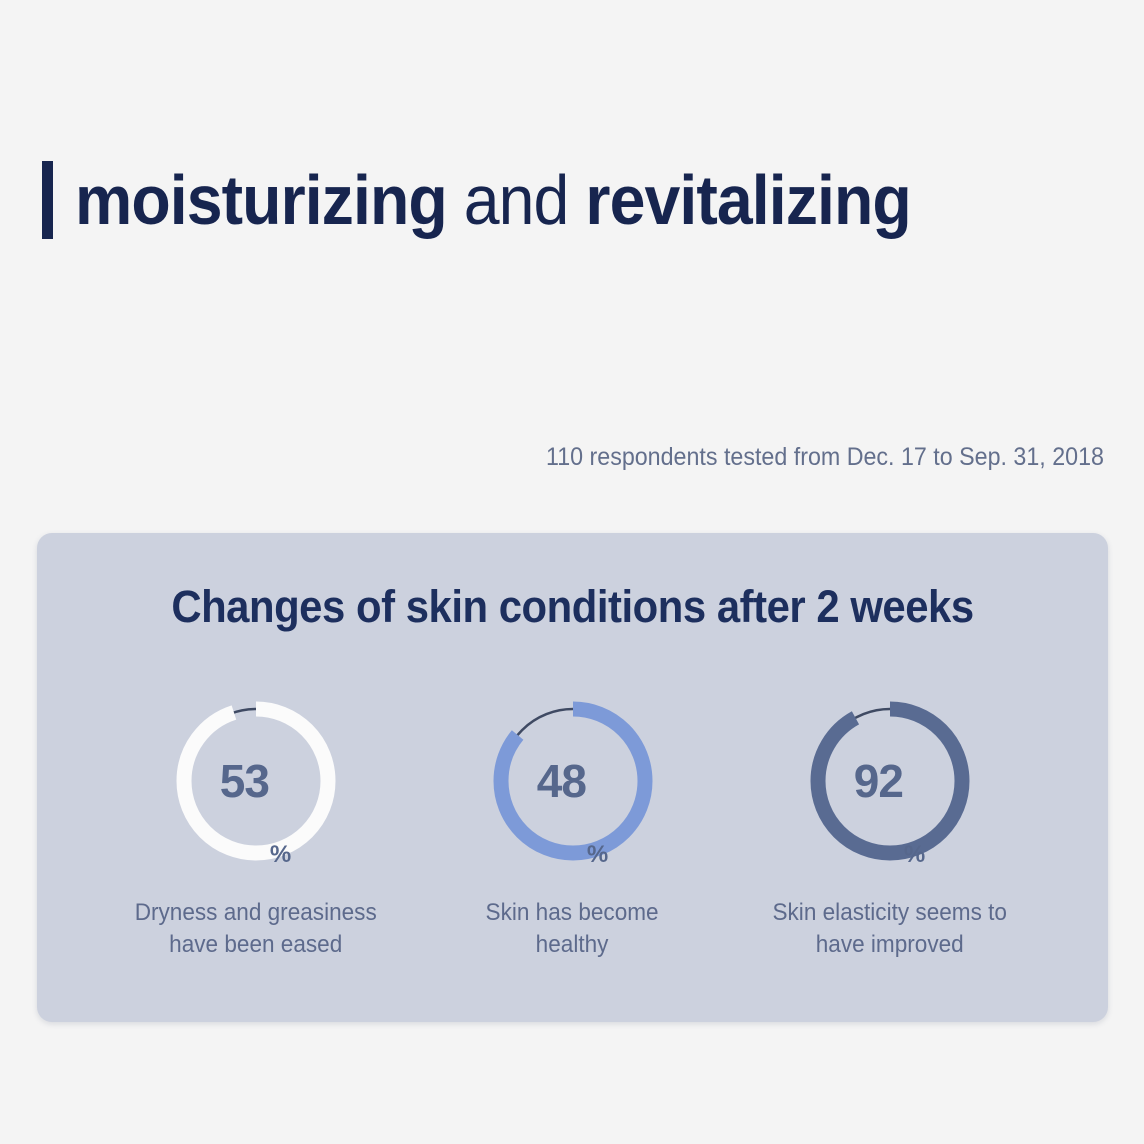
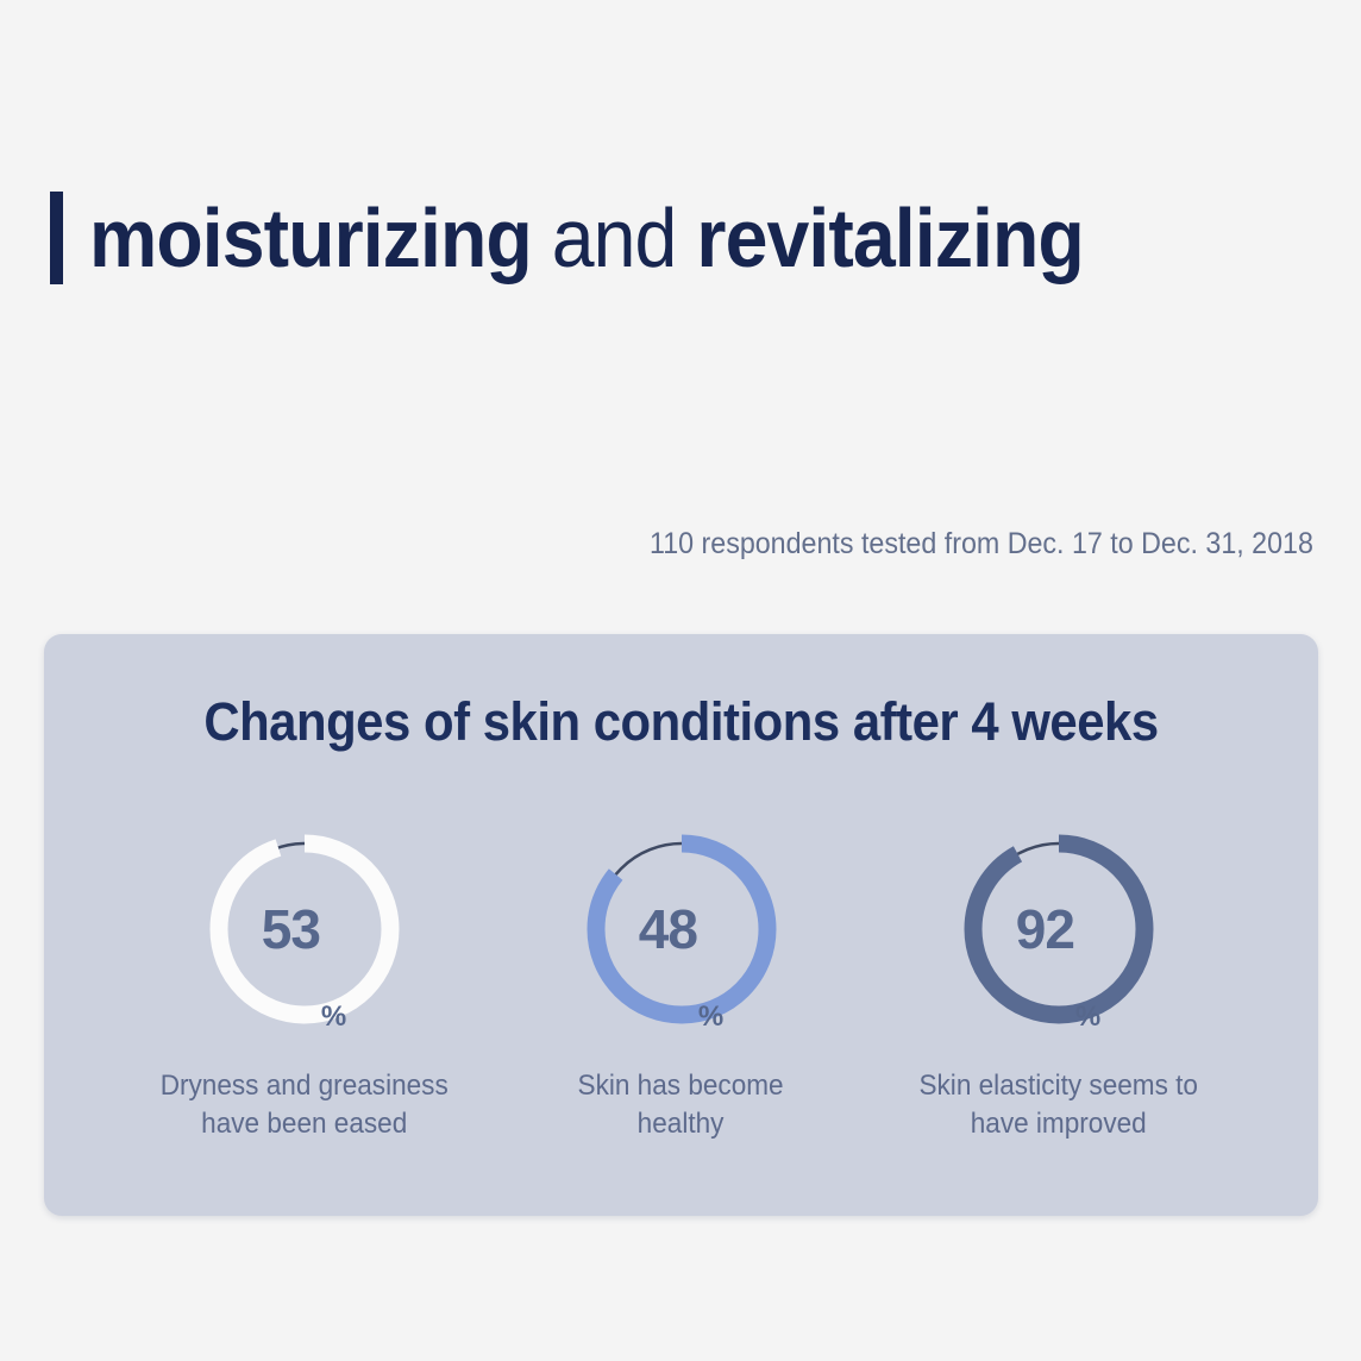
  moisturizing and revitalizing
- 110 respondents tested from Dec. 17 to Sep. 31, 2018
+ 110 respondents tested from Dec. 17 to Dec. 31, 2018
- Changes of skin conditions after 2 weeks
+ Changes of skin conditions after 4 weeks
  53
  %
  Dryness and greasiness
  have been eased
  48
  %
  Skin has become
  healthy
  92
  %
  Skin elasticity seems to
  have improved
